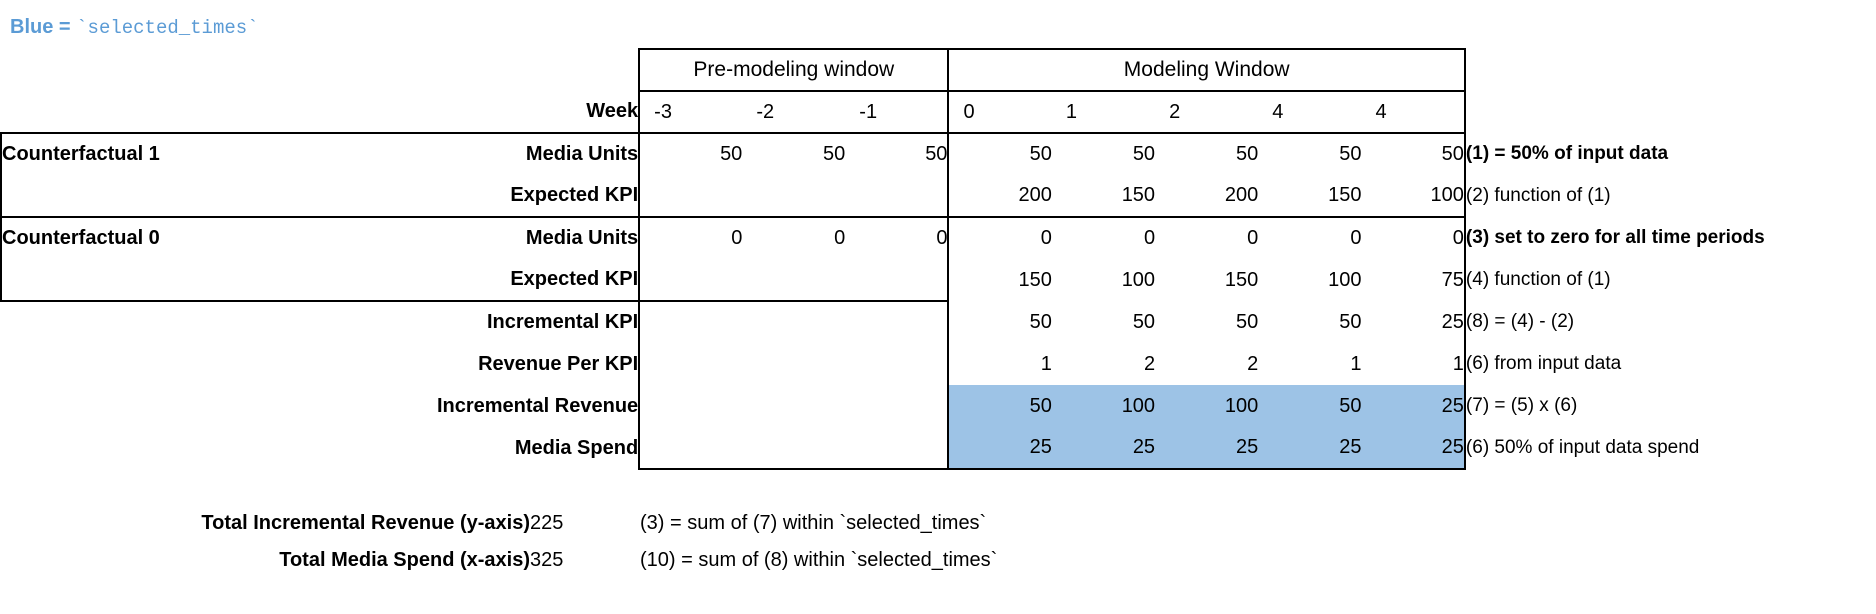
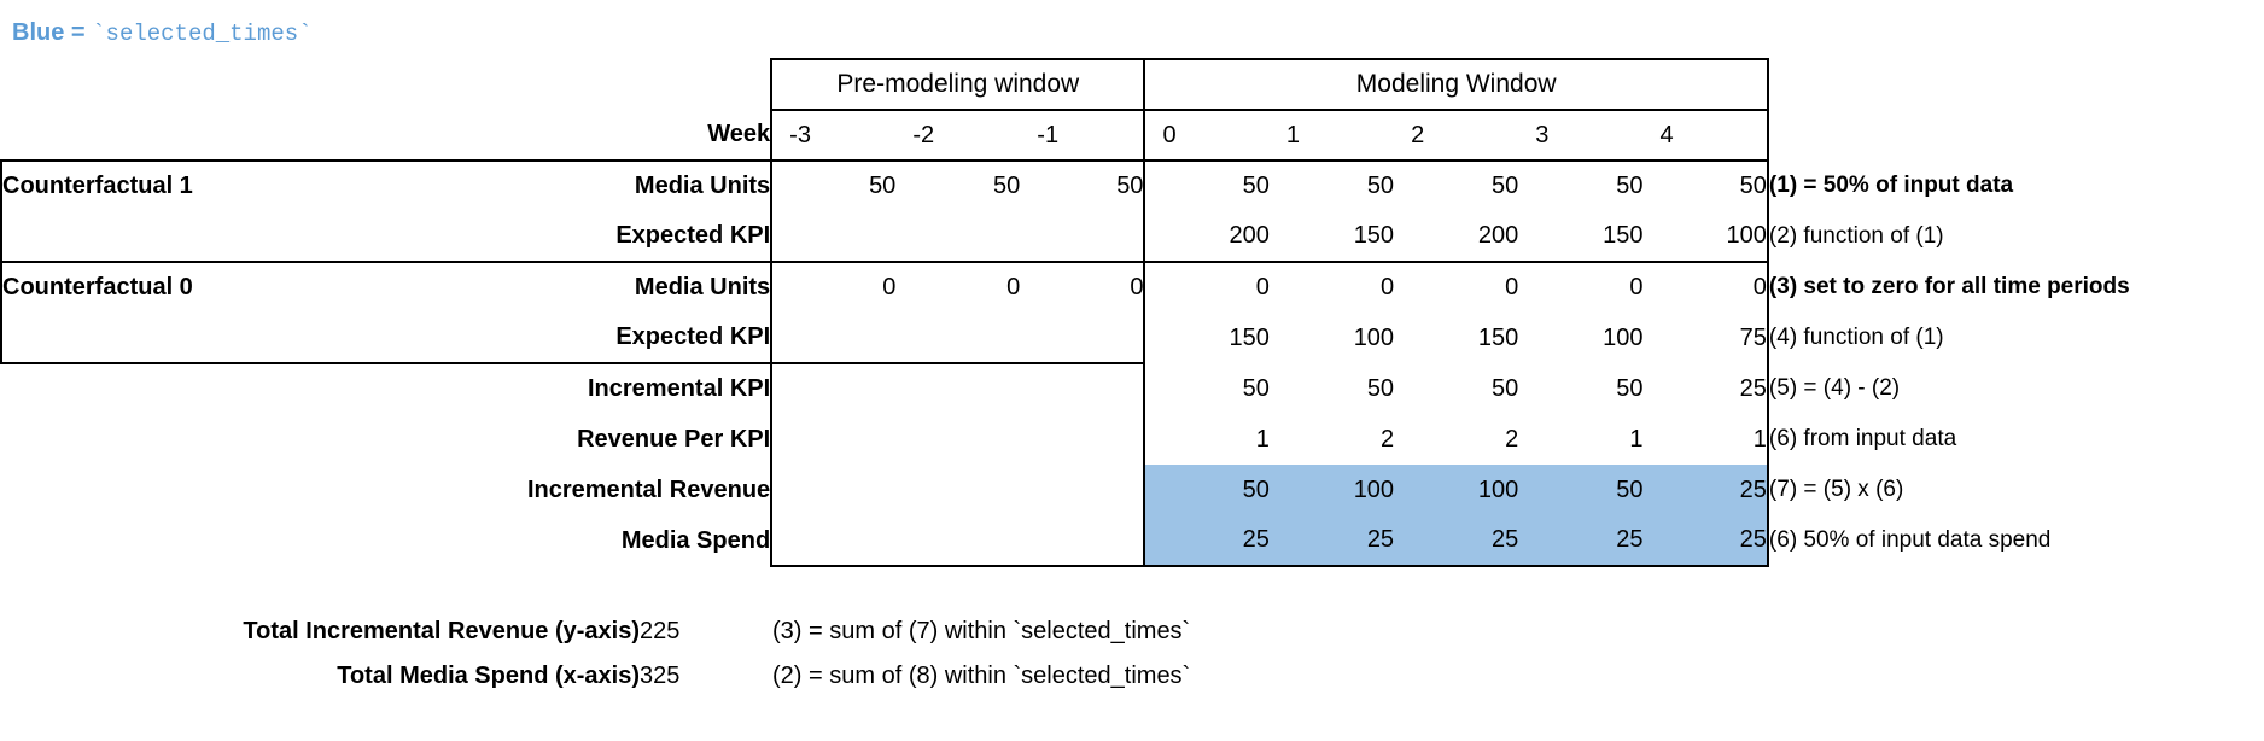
  Blue = `selected_times`
  		Pre-modeling window	Modeling Window
- 	Week	-3	-2	-1	0	1	2	4	4
+ 	Week	-3	-2	-1	0	1	2	3	4
  Counterfactual 1	Media Units	50	50	50	50	50	50	50	50	(1) = 50% of input data
  	Expected KPI				200	150	200	150	100	(2) function of (1)
  Counterfactual 0	Media Units	0	0	0	0	0	0	0	0	(3) set to zero for all time periods
  	Expected KPI				150	100	150	100	75	(4) function of (1)
- 	Incremental KPI				50	50	50	50	25	(8) = (4) - (2)
+ 	Incremental KPI				50	50	50	50	25	(5) = (4) - (2)
  	Revenue Per KPI				1	2	2	1	1	(6) from input data
  	Incremental Revenue				50	100	100	50	25	(7) = (5) x (6)
  	Media Spend				25	25	25	25	25	(6) 50% of input data spend
  Total Incremental Revenue (y-axis)	225	(3) = sum of (7) within `selected_times`
- Total Media Spend (x-axis)	325	(10) = sum of (8) within `selected_times`
+ Total Media Spend (x-axis)	325	(2) = sum of (8) within `selected_times`
